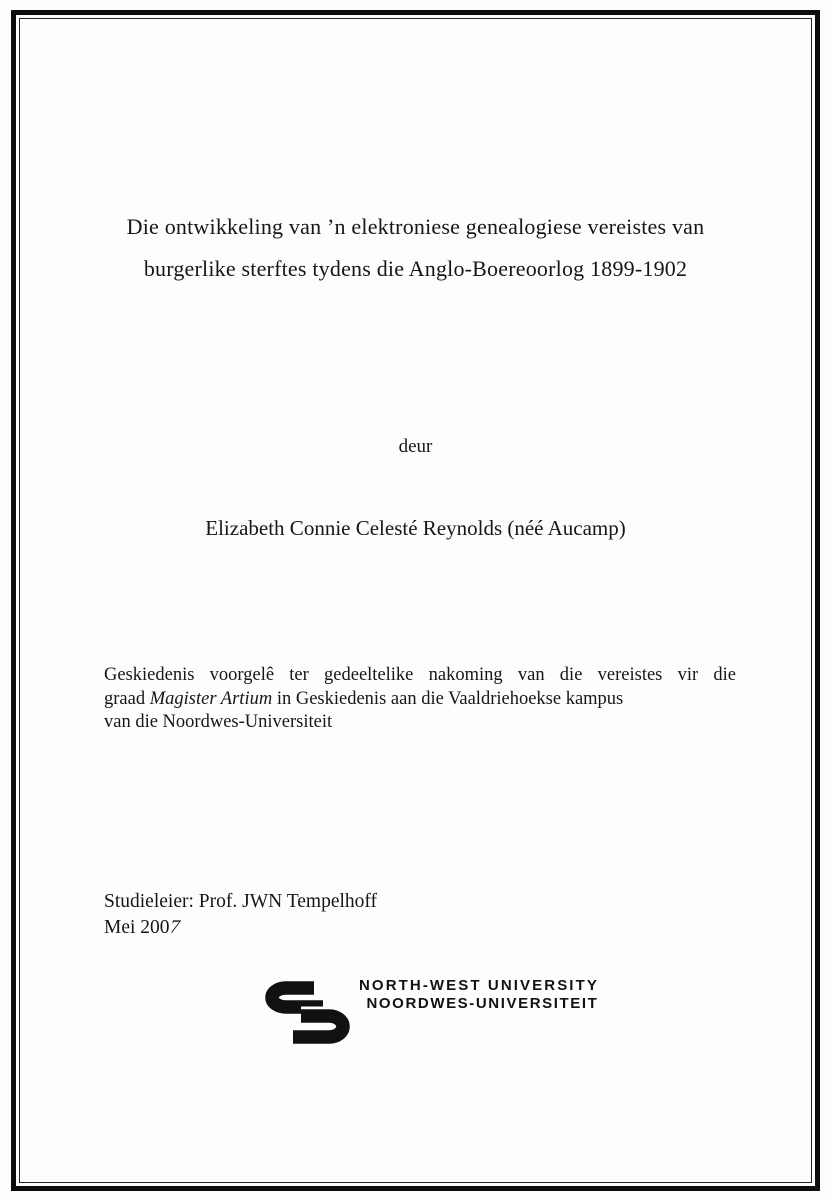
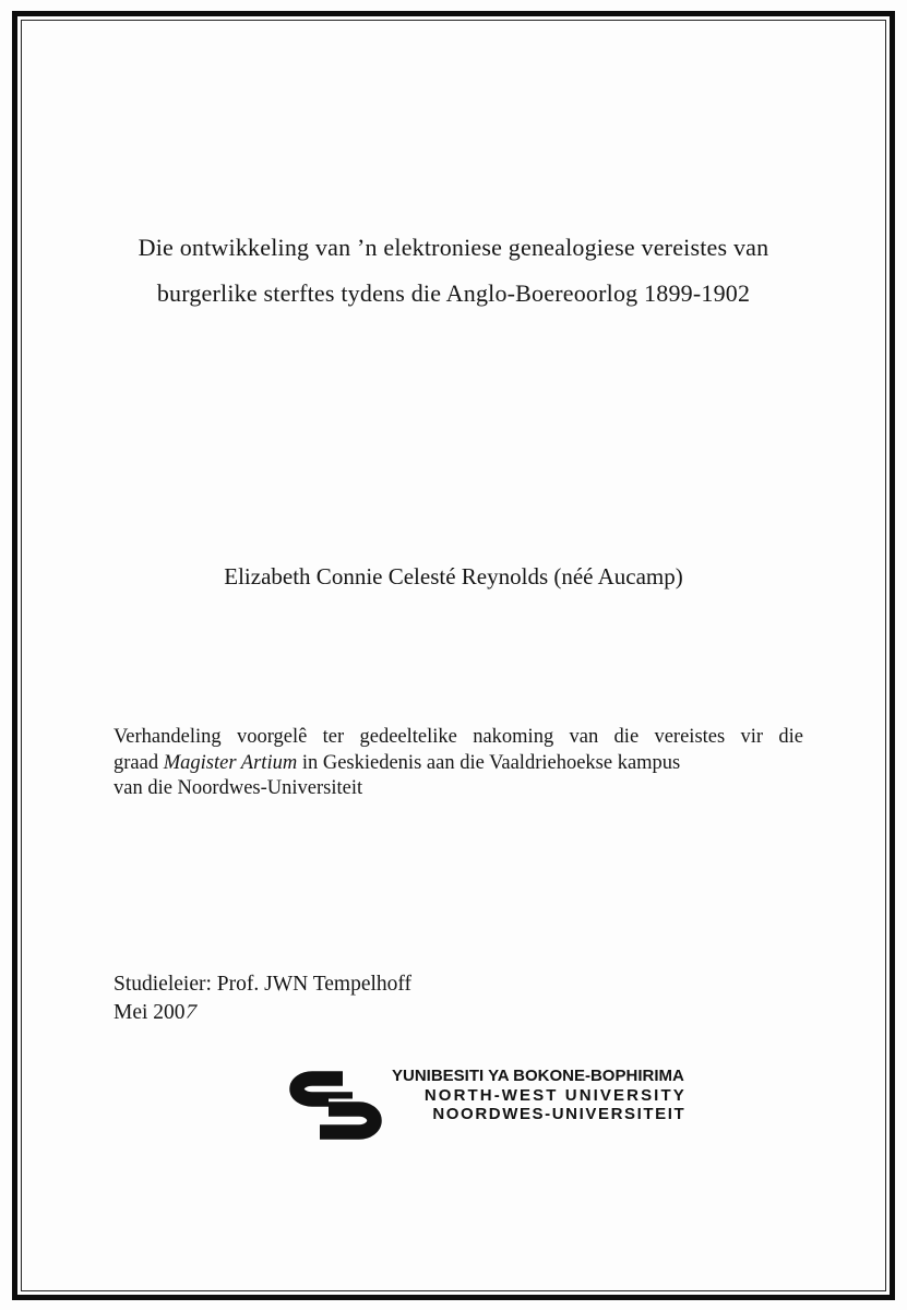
  Die ontwikkeling van ’n elektroniese genealogiese vereistes van
  burgerlike sterftes tydens die Anglo-Boereoorlog 1899-1902
- deur
  Elizabeth Connie Celesté Reynolds (néé Aucamp)
- Geskiedenis voorgelê ter gedeeltelike nakoming van die vereistes vir die
+ Verhandeling voorgelê ter gedeeltelike nakoming van die vereistes vir die
  graad Magister Artium in Geskiedenis aan die Vaaldriehoekse kampus
  van die Noordwes-Universiteit
  Studieleier: Prof. JWN Tempelhoff
+ YUNIBESITI YA BOKONE-BOPHIRIMA
  NORTH-WEST UNIVERSITY
  NOORDWES-UNIVERSITEIT
